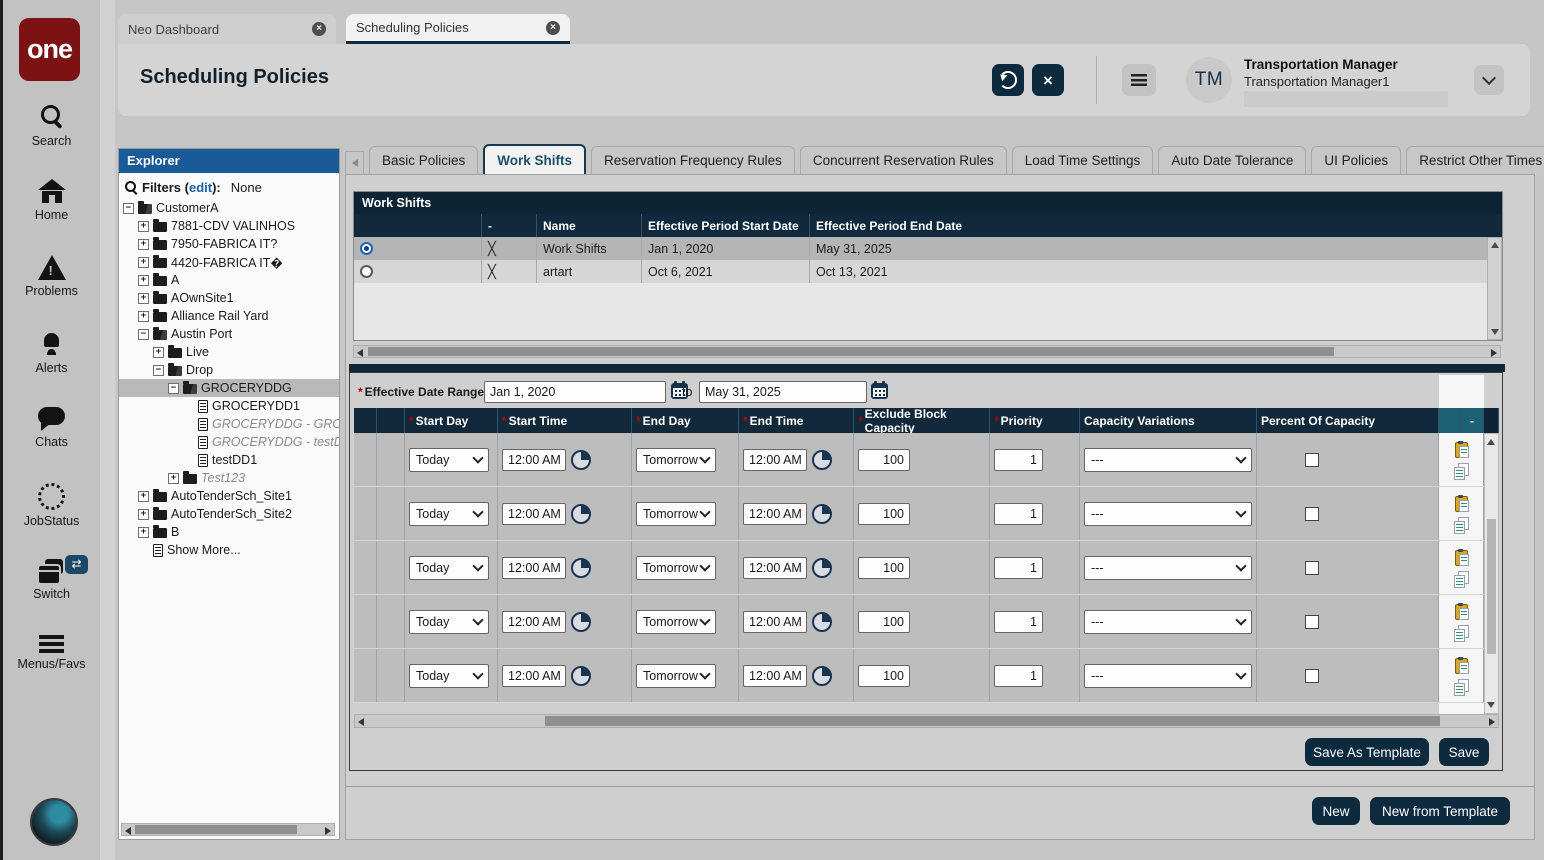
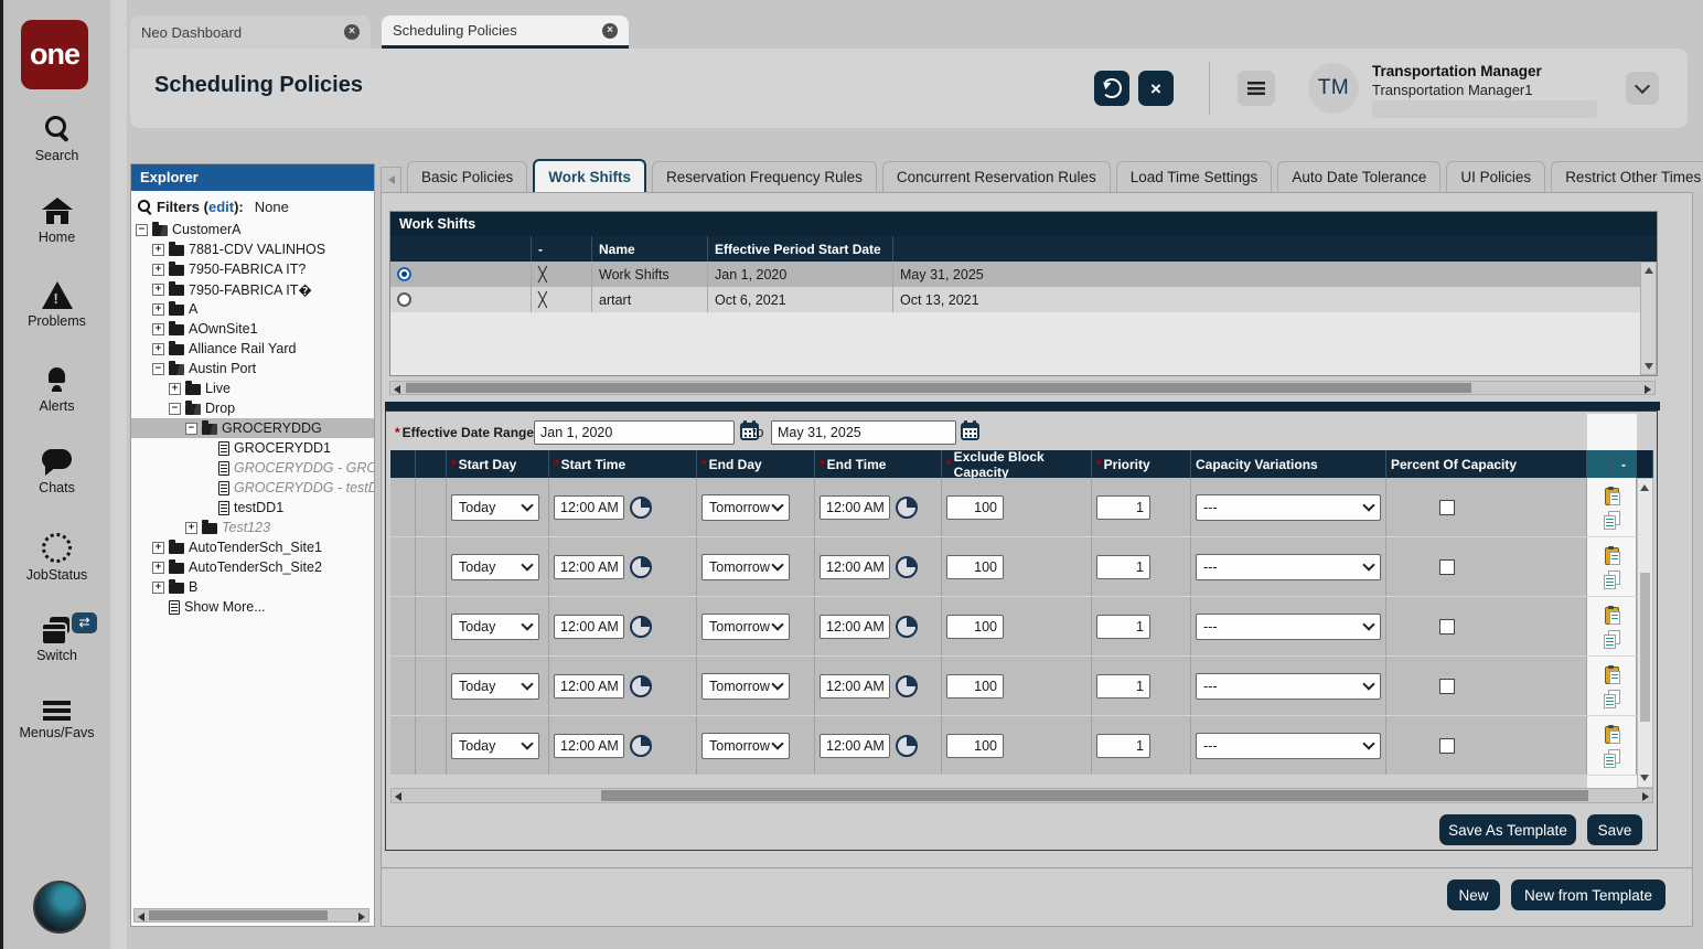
  one
  Search
  Home
  Problems
  Alerts
  Chats
  JobStatus
  ⇄
  Switch
  Menus/Favs
  Neo Dashboard
  ×
  Scheduling Policies
  ×
  Scheduling Policies
  ×
  TM
  Transportation Manager
  Transportation Manager1
  Explorer
  Filters (edit):
  None
  −
  CustomerA
  +
  7881-CDV VALINHOS
  +
  7950-FABRICA IT?
  +
- 4420-FABRICA IT�
+ 7950-FABRICA IT�
  +
  A
  +
  AOwnSite1
  +
  Alliance Rail Yard
  −
  Austin Port
  +
  Live
  −
  Drop
  −
  GROCERYDDG
  GROCERYDD1
  GROCERYDDG - GRO
  GROCERYDDG - testD
  testDD1
  +
  Test123
  +
  AutoTenderSch_Site1
  +
  AutoTenderSch_Site2
  +
  B
  Show More...
  Basic Policies
  Work Shifts
  Reservation Frequency Rules
  Concurrent Reservation Rules
  Load Time Settings
  Auto Date Tolerance
  UI Policies
  Restrict Other Times
  Work Shifts
  -
  Name
  Effective Period Start Date
- Effective Period End Date
  ╳
  Work Shifts
  Jan 1, 2020
  May 31, 2025
  ╳
  artart
  Oct 6, 2021
  Oct 13, 2021
  * Effective Date Range
  Jan 1, 2020
  to
  May 31, 2025
  *
  Start Day
  *
  Start Time
  *
  End Day
  *
  End Time
  *
  Exclude Block Capacity
  *
  Priority
  Capacity Variations
  Percent Of Capacity
  -
  Today
  12:00 AM
  Tomorrow
  12:00 AM
  100
  1
  ---
  Today
  12:00 AM
  Tomorrow
  12:00 AM
  100
  1
  ---
  Today
  12:00 AM
  Tomorrow
  12:00 AM
  100
  1
  ---
  Today
  12:00 AM
  Tomorrow
  12:00 AM
  100
  1
  ---
  Today
  12:00 AM
  Tomorrow
  12:00 AM
  100
  1
  ---
  Save As Template
  Save
  New
  New from Template
